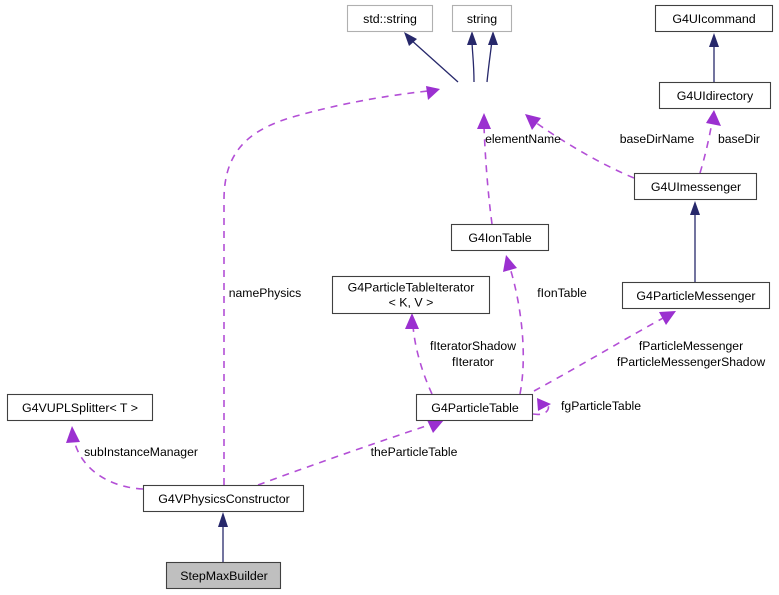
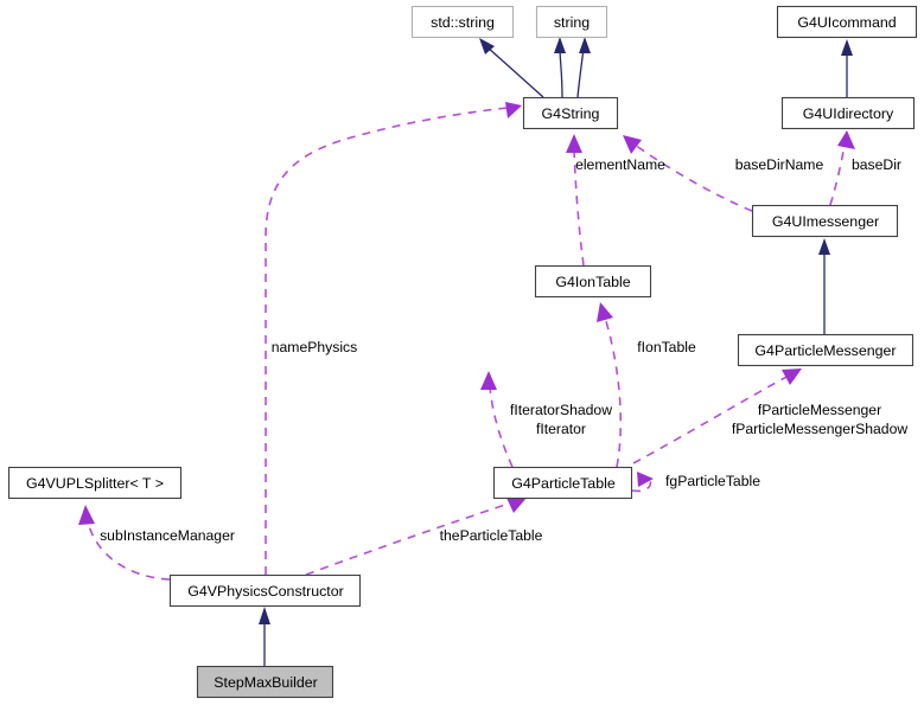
  std::string
  string
  G4UIcommand
+ G4String
  G4UIdirectory
  G4UImessenger
  G4IonTable
- G4ParticleTableIterator
- < K, V >
  G4ParticleMessenger
  G4VUPLSplitter< T >
  G4ParticleTable
  G4VPhysicsConstructor
  StepMaxBuilder
  elementName
  baseDirName
  baseDir
  fIonTable
  namePhysics
  fIteratorShadow
  fIterator
  fParticleMessenger
  fParticleMessengerShadow
  fgParticleTable
  subInstanceManager
  theParticleTable
